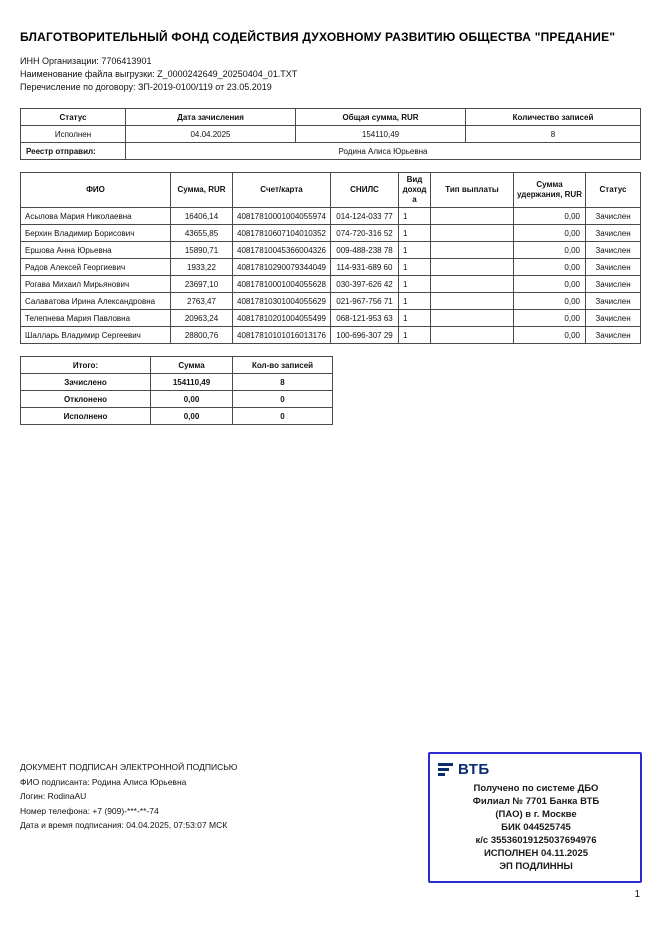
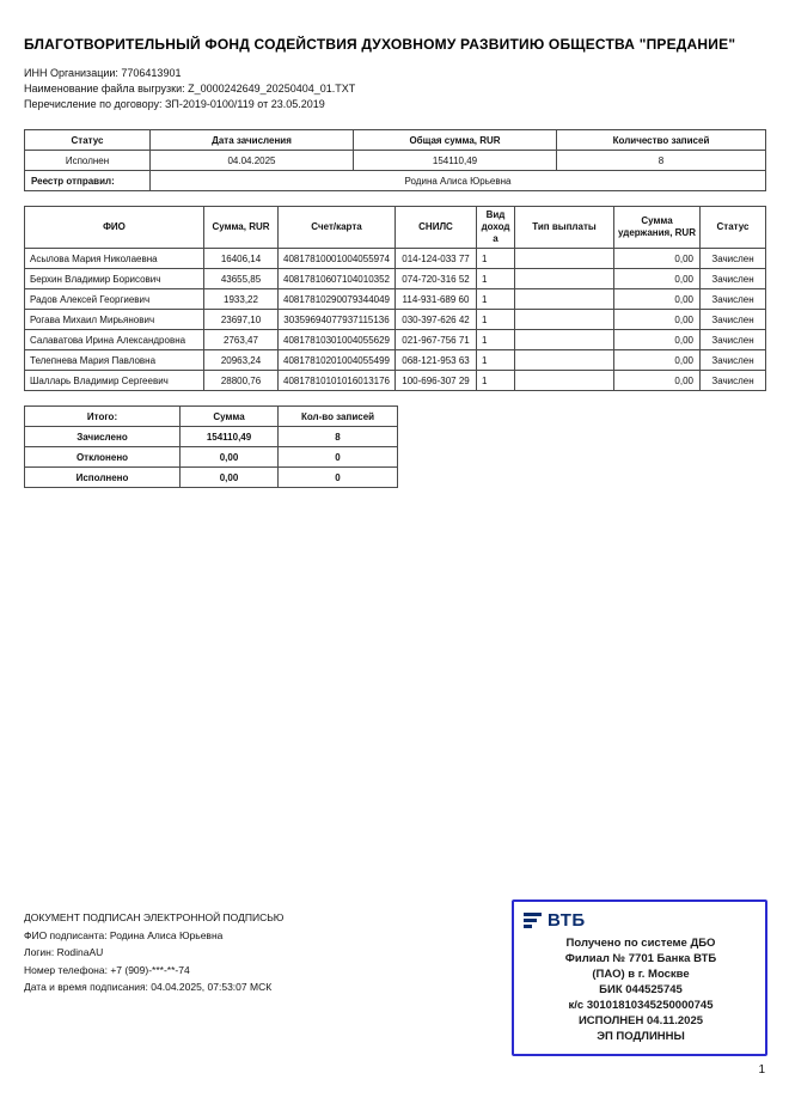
  БЛАГОТВОРИТЕЛЬНЫЙ ФОНД СОДЕЙСТВИЯ ДУХОВНОМУ РАЗВИТИЮ ОБЩЕСТВА "ПРЕДАНИЕ"
  ИНН Организации: 7706413901
  Наименование файла выгрузки: Z_0000242649_20250404_01.TXT
  Перечисление по договору: ЗП-2019-0100/119 от 23.05.2019
  Статус	Дата зачисления	Общая сумма, RUR	Количество записей
  Исполнен	04.04.2025	154110,49	8
  Реестр отправил:	Родина Алиса Юрьевна
  ФИО	Сумма, RUR	Счет/карта	СНИЛС	Вид дохода	Тип выплаты	Сумма удержания, RUR	Статус
  Асылова Мария Николаевна	16406,14	40817810001004055974	014-124-033 77	1		0,00	Зачислен
  Берхин Владимир Борисович	43655,85	40817810607104010352	074-720-316 52	1		0,00	Зачислен
- Ершова Анна Юрьевна	15890,71	40817810045366004326	009-488-238 78	1		0,00	Зачислен
  Радов Алексей Георгиевич	1933,22	40817810290079344049	114-931-689 60	1		0,00	Зачислен
- Рогава Михаил Мирьянович	23697,10	40817810001004055628	030-397-626 42	1		0,00	Зачислен
+ Рогава Михаил Мирьянович	23697,10	30359694077937115136	030-397-626 42	1		0,00	Зачислен
  Салаватова Ирина Александровна	2763,47	40817810301004055629	021-967-756 71	1		0,00	Зачислен
  Телепнева Мария Павловна	20963,24	40817810201004055499	068-121-953 63	1		0,00	Зачислен
  Шалларь Владимир Сергеевич	28800,76	40817810101016013176	100-696-307 29	1		0,00	Зачислен
  Итого:	Сумма	Кол-во записей
  Зачислено	154110,49	8
  Отклонено	0,00	0
  Исполнено	0,00	0
  ДОКУМЕНТ ПОДПИСАН ЭЛЕКТРОННОЙ ПОДПИСЬЮ
  ФИО подписанта: Родина Алиса Юрьевна
  Логин: RodinaAU
  Номер телефона: +7 (909)-***-**-74
  Дата и время подписания: 04.04.2025, 07:53:07 МСК
  ВТБ
  Получено по системе ДБО
  Филиал № 7701 Банка ВТБ
  (ПАО) в г. Москве
  БИК 044525745
- к/с 35536019125037694976
+ к/с 30101810345250000745
  ИСПОЛНЕН 04.11.2025
  ЭП ПОДЛИННЫ
  1
